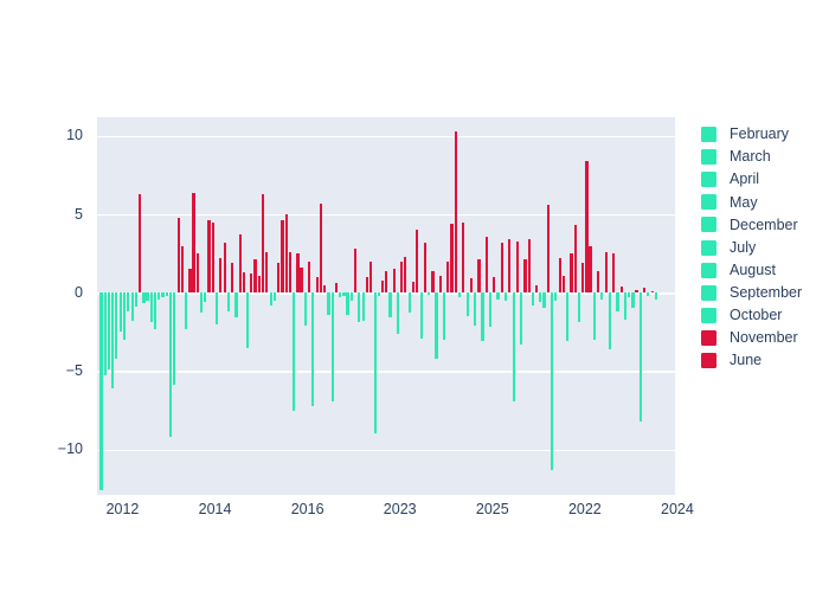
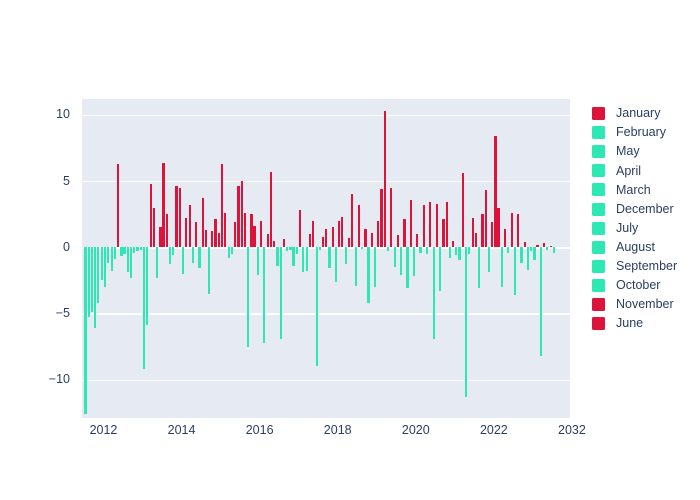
  10
  5
  0
  −5
  −10
  2012
  2014
  2016
- 2023
+ 2018
- 2025
+ 2020
  2022
- 2024
+ 2032
+ January
  February
- March
+ May
  April
- May
+ March
  December
  July
  August
  September
  October
  November
  June
